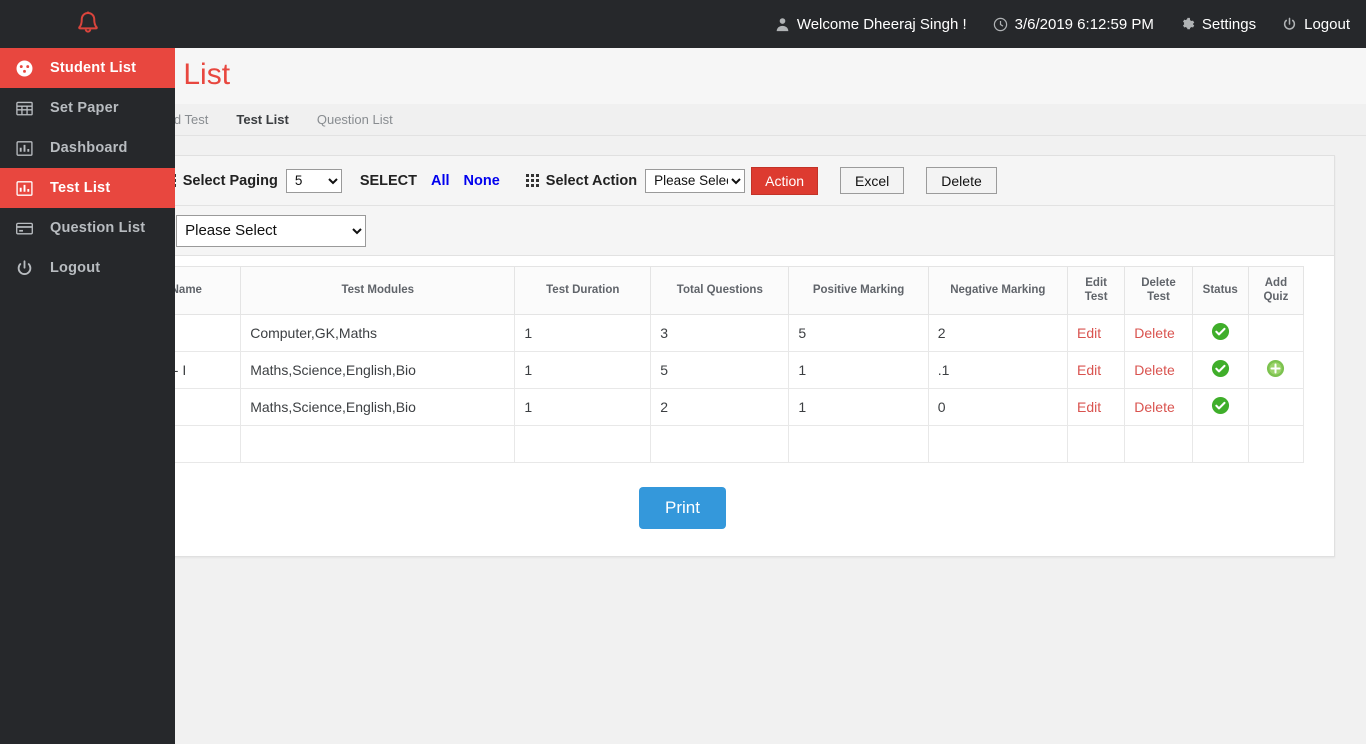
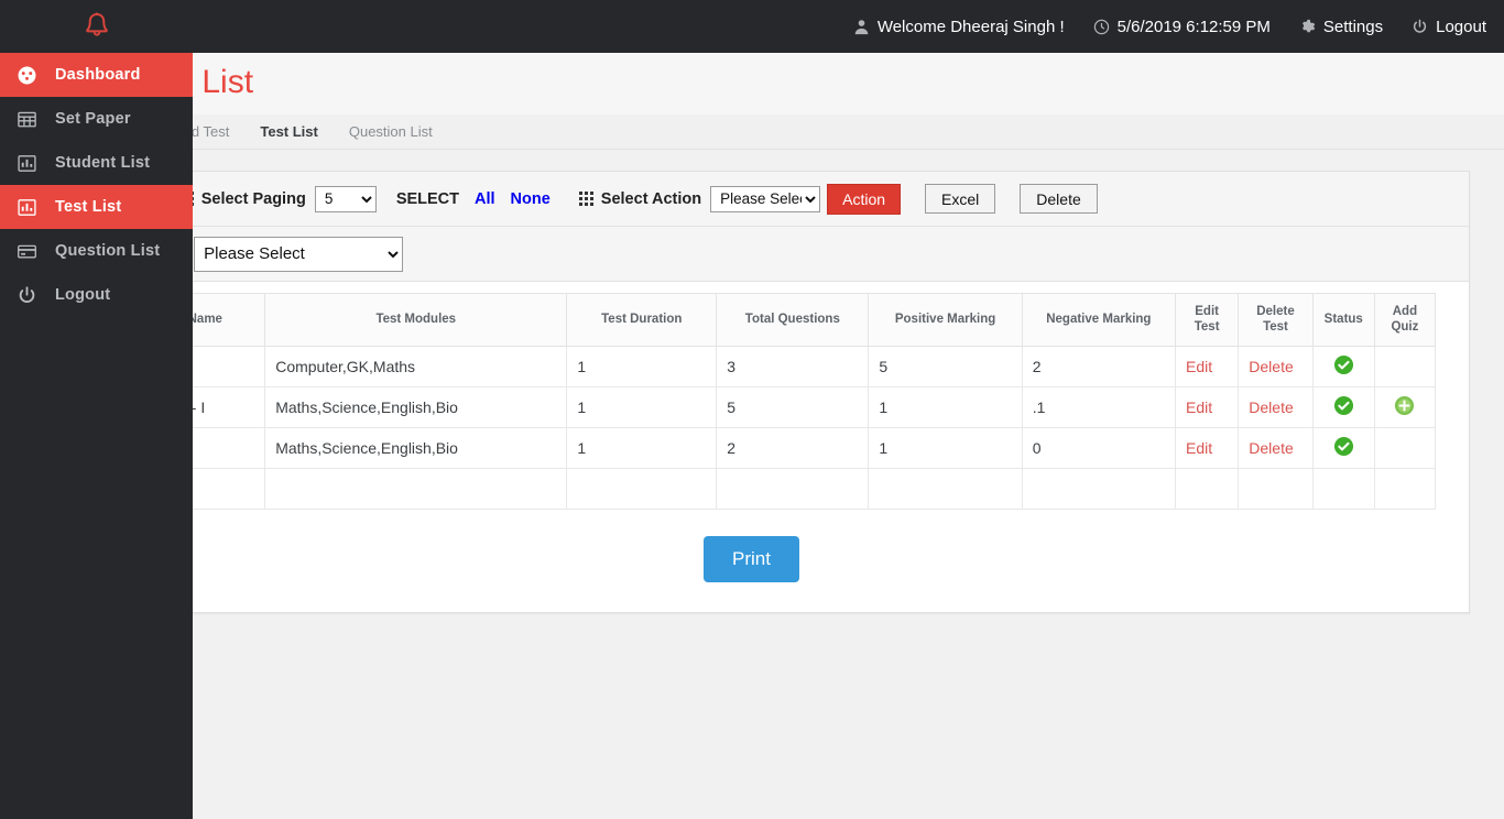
  Welcome Dheeraj Singh !
- 3/6/2019 6:12:59 PM
+ 5/6/2019 6:12:59 PM
  Settings
  Logout
  d Test
  Test List
  Question List
  Select Paging
  5
  SELECT
  All
  None
  Select Action
  Please Sele
  Action
  Excel
  Delete
  Please Select
  	ame	Test Modules	Test Duration	Total Questions	Positive Marking	Negative Marking	Edit Test	Delete Test	Status	Add Quiz
  		Computer,GK,Maths	1	3	5	2	Edit	Delete
  	- I	Maths,Science,English,Bio	1	5	1	.1	Edit	Delete
  		Maths,Science,English,Bio	1	2	1	0	Edit	Delete
  Print
- Student List
+ Dashboard
  Set Paper
- Dashboard
+ Student List
  Test List
  Question List
  Logout
